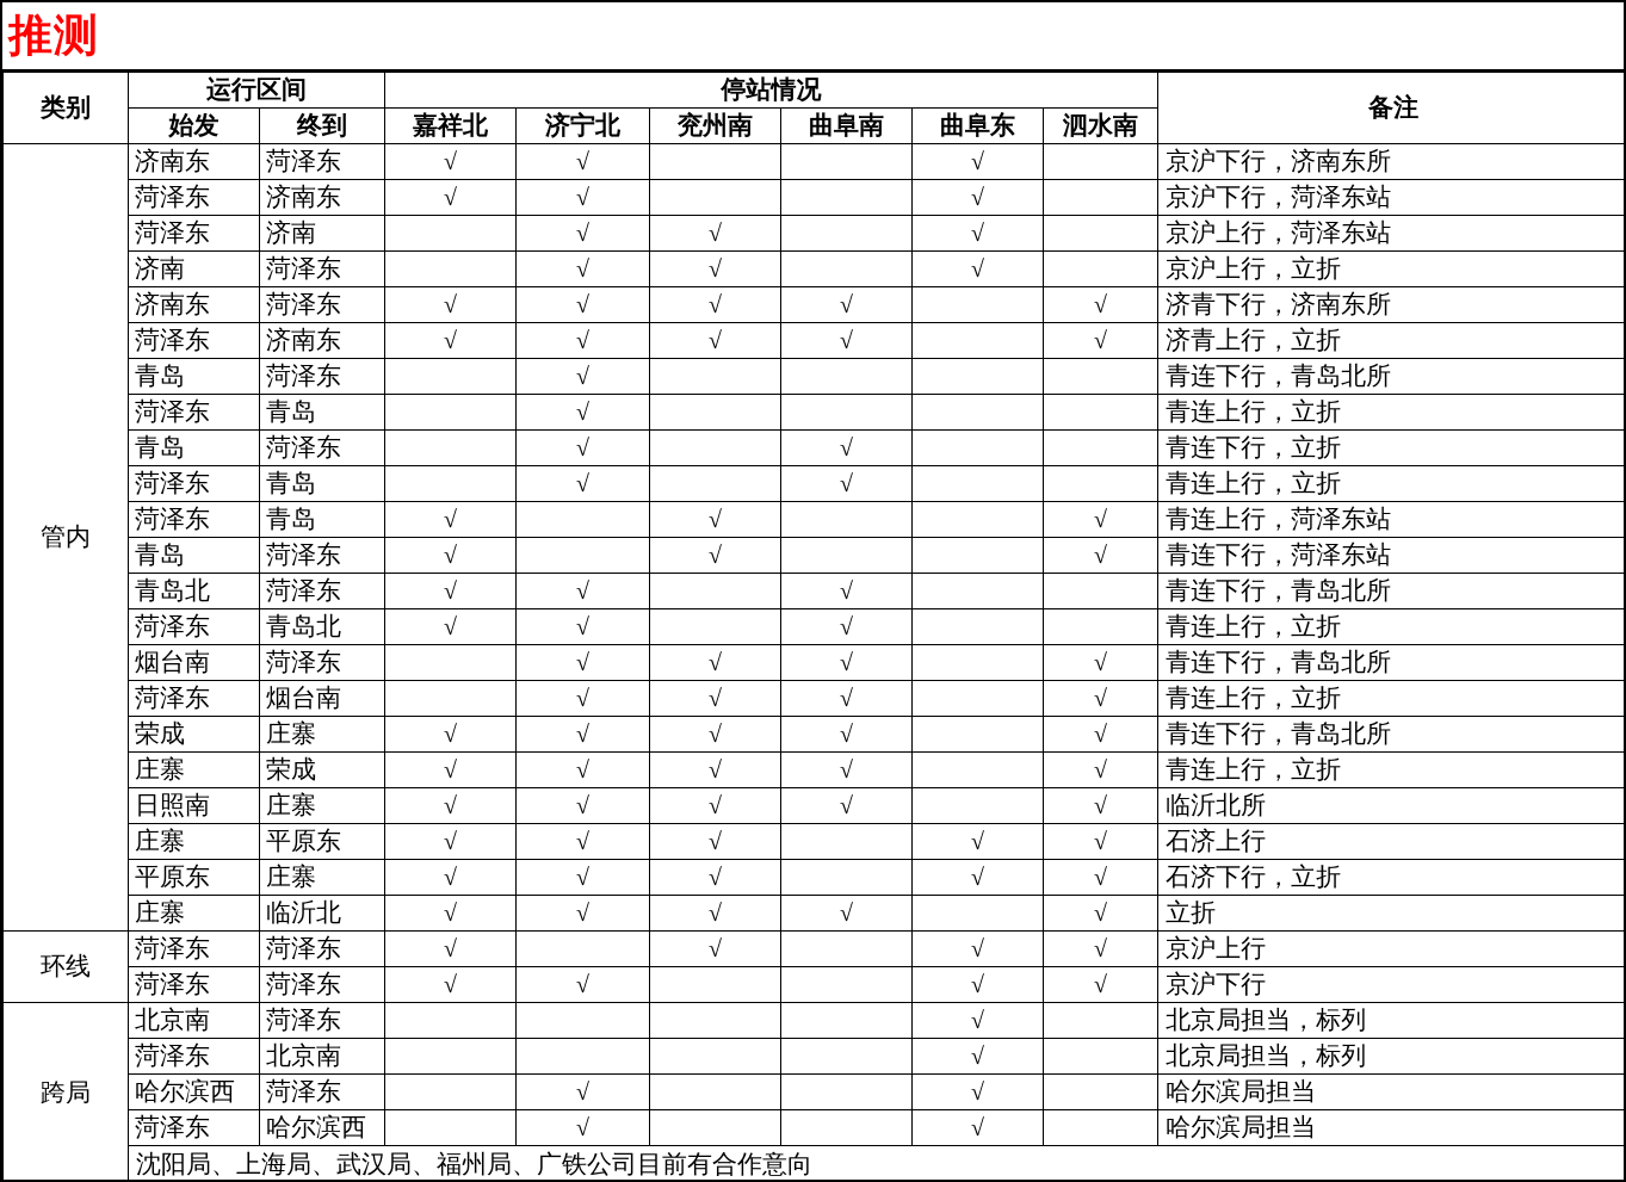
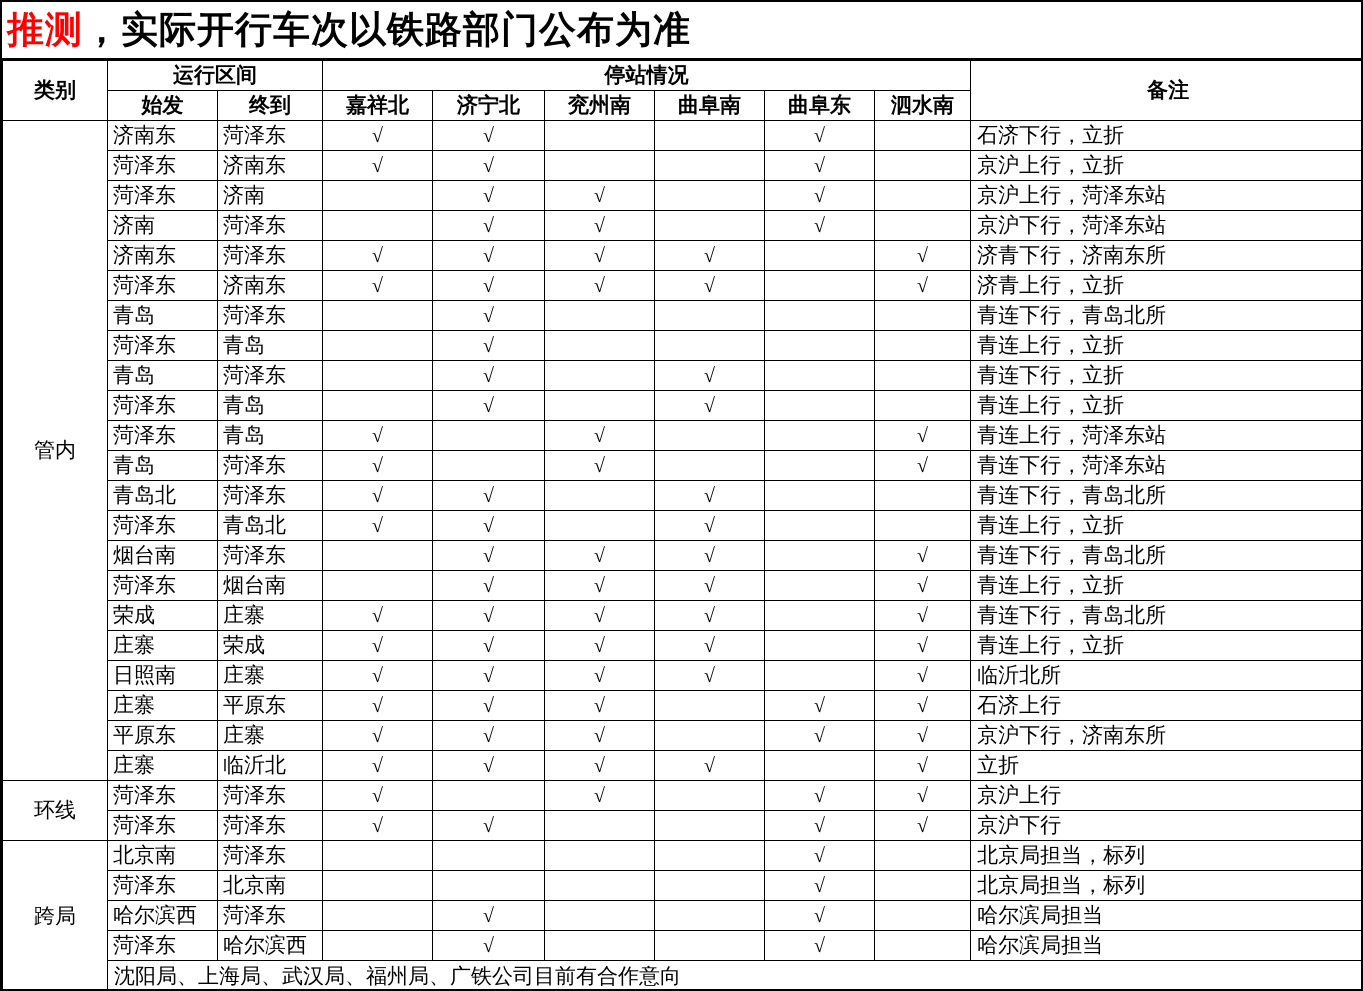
  推测
+ ，实际开行车次以铁路部门公布为准
  类别	运行区间	停站情况	备注
  始发	终到	嘉祥北	济宁北	兖州南	曲阜南	曲阜东	泗水南
- 管内	济南东	菏泽东	√	√			√		京沪下行，济南东所
+ 管内	济南东	菏泽东	√	√			√		石济下行，立折
- 菏泽东	济南东	√	√			√		京沪下行，菏泽东站
+ 菏泽东	济南东	√	√			√		京沪上行，立折
  菏泽东	济南		√	√		√		京沪上行，菏泽东站
- 济南	菏泽东		√	√		√		京沪上行，立折
+ 济南	菏泽东		√	√		√		京沪下行，菏泽东站
  济南东	菏泽东	√	√	√	√		√	济青下行，济南东所
  菏泽东	济南东	√	√	√	√		√	济青上行，立折
  青岛	菏泽东		√					青连下行，青岛北所
  菏泽东	青岛		√					青连上行，立折
  青岛	菏泽东		√		√			青连下行，立折
  菏泽东	青岛		√		√			青连上行，立折
  菏泽东	青岛	√		√			√	青连上行，菏泽东站
  青岛	菏泽东	√		√			√	青连下行，菏泽东站
  青岛北	菏泽东	√	√		√			青连下行，青岛北所
  菏泽东	青岛北	√	√		√			青连上行，立折
  烟台南	菏泽东		√	√	√		√	青连下行，青岛北所
  菏泽东	烟台南		√	√	√		√	青连上行，立折
  荣成	庄寨	√	√	√	√		√	青连下行，青岛北所
  庄寨	荣成	√	√	√	√		√	青连上行，立折
  日照南	庄寨	√	√	√	√		√	临沂北所
  庄寨	平原东	√	√	√		√	√	石济上行
- 平原东	庄寨	√	√	√		√	√	石济下行，立折
+ 平原东	庄寨	√	√	√		√	√	京沪下行，济南东所
  庄寨	临沂北	√	√	√	√		√	立折
  环线	菏泽东	菏泽东	√		√		√	√	京沪上行
  菏泽东	菏泽东	√	√			√	√	京沪下行
  跨局	北京南	菏泽东					√		北京局担当，标列
  菏泽东	北京南					√		北京局担当，标列
  哈尔滨西	菏泽东		√			√		哈尔滨局担当
  菏泽东	哈尔滨西		√			√		哈尔滨局担当
  沈阳局、上海局、武汉局、福州局、广铁公司目前有合作意向
